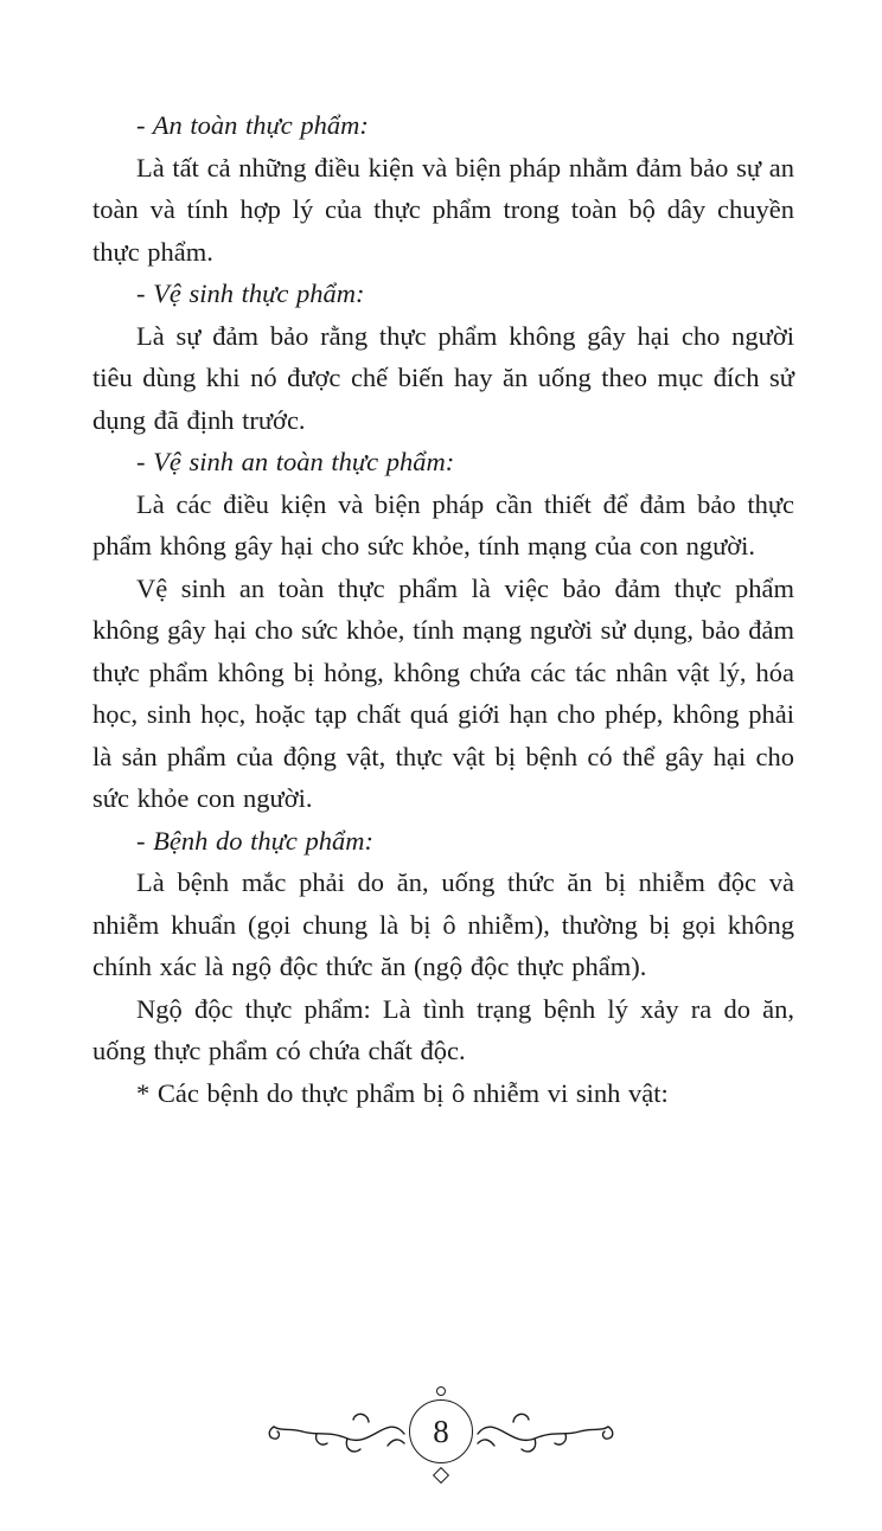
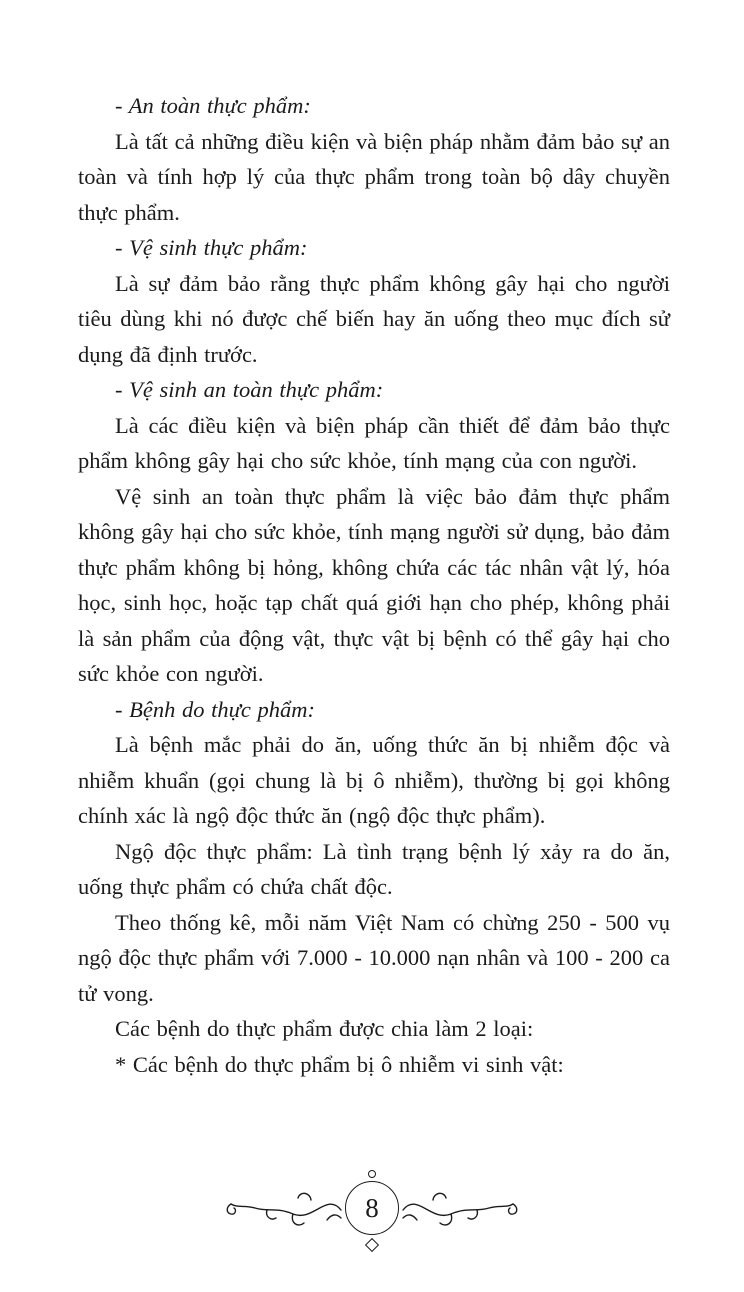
  - An toàn thực phẩm:
  Là tất cả những điều kiện và biện pháp nhằm đảm bảo sự an toàn và tính hợp lý của thực phẩm trong toàn bộ dây chuyền thực phẩm.
  - Vệ sinh thực phẩm:
  Là sự đảm bảo rằng thực phẩm không gây hại cho người tiêu dùng khi nó được chế biến hay ăn uống theo mục đích sử dụng đã định trước.
  - Vệ sinh an toàn thực phẩm:
  Là các điều kiện và biện pháp cần thiết để đảm bảo thực phẩm không gây hại cho sức khỏe, tính mạng của con người.
  Vệ sinh an toàn thực phẩm là việc bảo đảm thực phẩm không gây hại cho sức khỏe, tính mạng người sử dụng, bảo đảm thực phẩm không bị hỏng, không chứa các tác nhân vật lý, hóa học, sinh học, hoặc tạp chất quá giới hạn cho phép, không phải là sản phẩm của động vật, thực vật bị bệnh có thể gây hại cho sức khỏe con người.
  - Bệnh do thực phẩm:
  Là bệnh mắc phải do ăn, uống thức ăn bị nhiễm độc và nhiễm khuẩn (gọi chung là bị ô nhiễm), thường bị gọi không chính xác là ngộ độc thức ăn (ngộ độc thực phẩm).
  Ngộ độc thực phẩm: Là tình trạng bệnh lý xảy ra do ăn, uống thực phẩm có chứa chất độc.
+ Theo thống kê, mỗi năm Việt Nam có chừng 250 - 500 vụ ngộ độc thực phẩm với 7.000 - 10.000 nạn nhân và 100 - 200 ca tử vong.
+ Các bệnh do thực phẩm được chia làm 2 loại:
  * Các bệnh do thực phẩm bị ô nhiễm vi sinh vật:
  8
